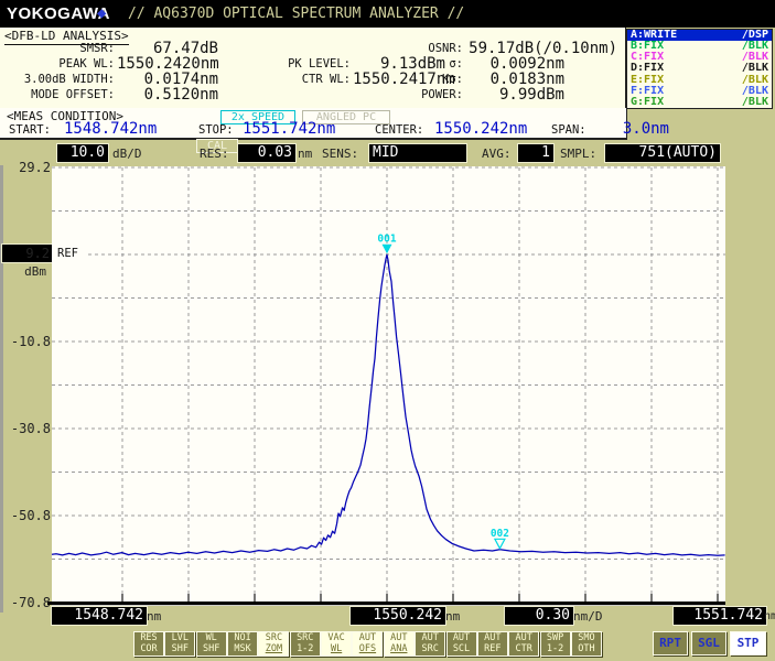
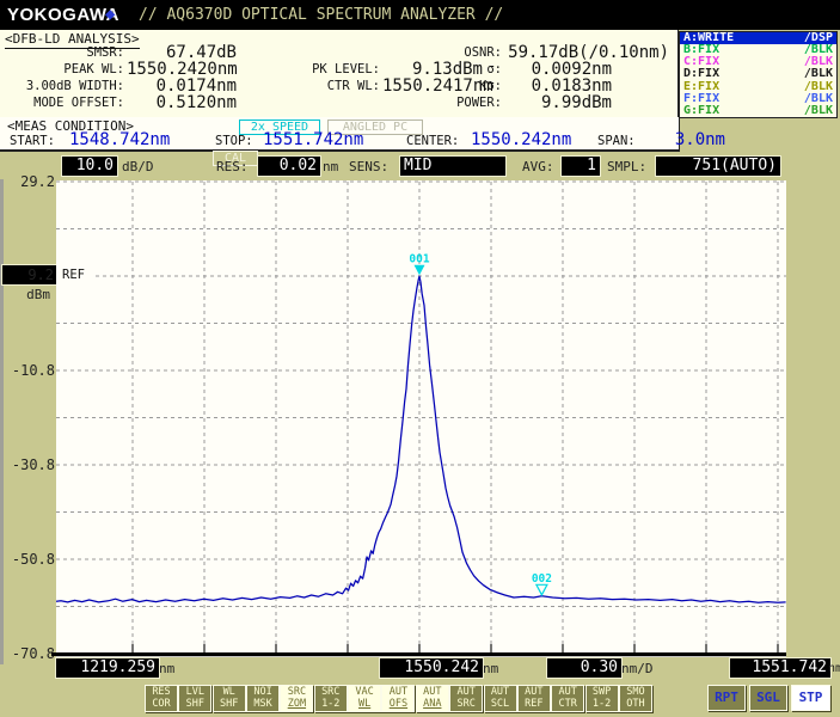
  YOKOGAWA
  ◆
  // AQ6370D OPTICAL SPECTRUM ANALYZER //
  <DFB-LD ANALYSIS>
  SMSR:
  67.47dB
  OSNR:
  59.17dB(/0.10nm)
  PEAK WL:
  1550.2420nm
  PK LEVEL:
  9.13dBm
  σ:
  0.0092nm
  3.00dB WIDTH:
  0.0174nm
  CTR WL:
  1550.2417n
  Kσ:
  0.0183nm
  MODE OFFSET:
  0.5120nm
  POWER:
  9.99dBm
  A:WRITE
  /DSP
  B:FIX
  /BLK
  C:FIX
  /BLK
  D:FIX
  /BLK
  E:FIX
  /BLK
  F:FIX
  /BLK
  G:FIX
  /BLK
  <MEAS CONDITION>
  2x SPEED
  ANGLED PC
  START:
  1548.742nm
  STOP:
  1551.742nm
  CENTER:
  1550.242nm
  SPAN:
  3.0nm
  10.0
  dB/D
  CAL
  RES:
- 0.03
+ 0.02
  nm
  SENS:
  MID
  AVG:
  1
  SMPL:
  751(AUTO)
  29.2
  9.2
  REF
  dBm
  -10.8
  -30.8
  -50.8
  -70.
  001
  002
- 1548.742
+ 1219.259
  nm
  1550.242
  nm
  0.30
  nm/D
  1551.742
  nm
  RPT
  SGL
  STP
  RES
  COR
  LVL
  SHF
  WL
  SHF
  NOI
  MSK
  SRC
  ZOM
  SRC
  1-2
  VAC
  WL
  AUT
  OFS
  AUT
  ANA
  AUT
  SRC
  AUT
  SCL
  AUT
  REF
  AUT
  CTR
  SWP
  1-2
  SMO
  OTH
